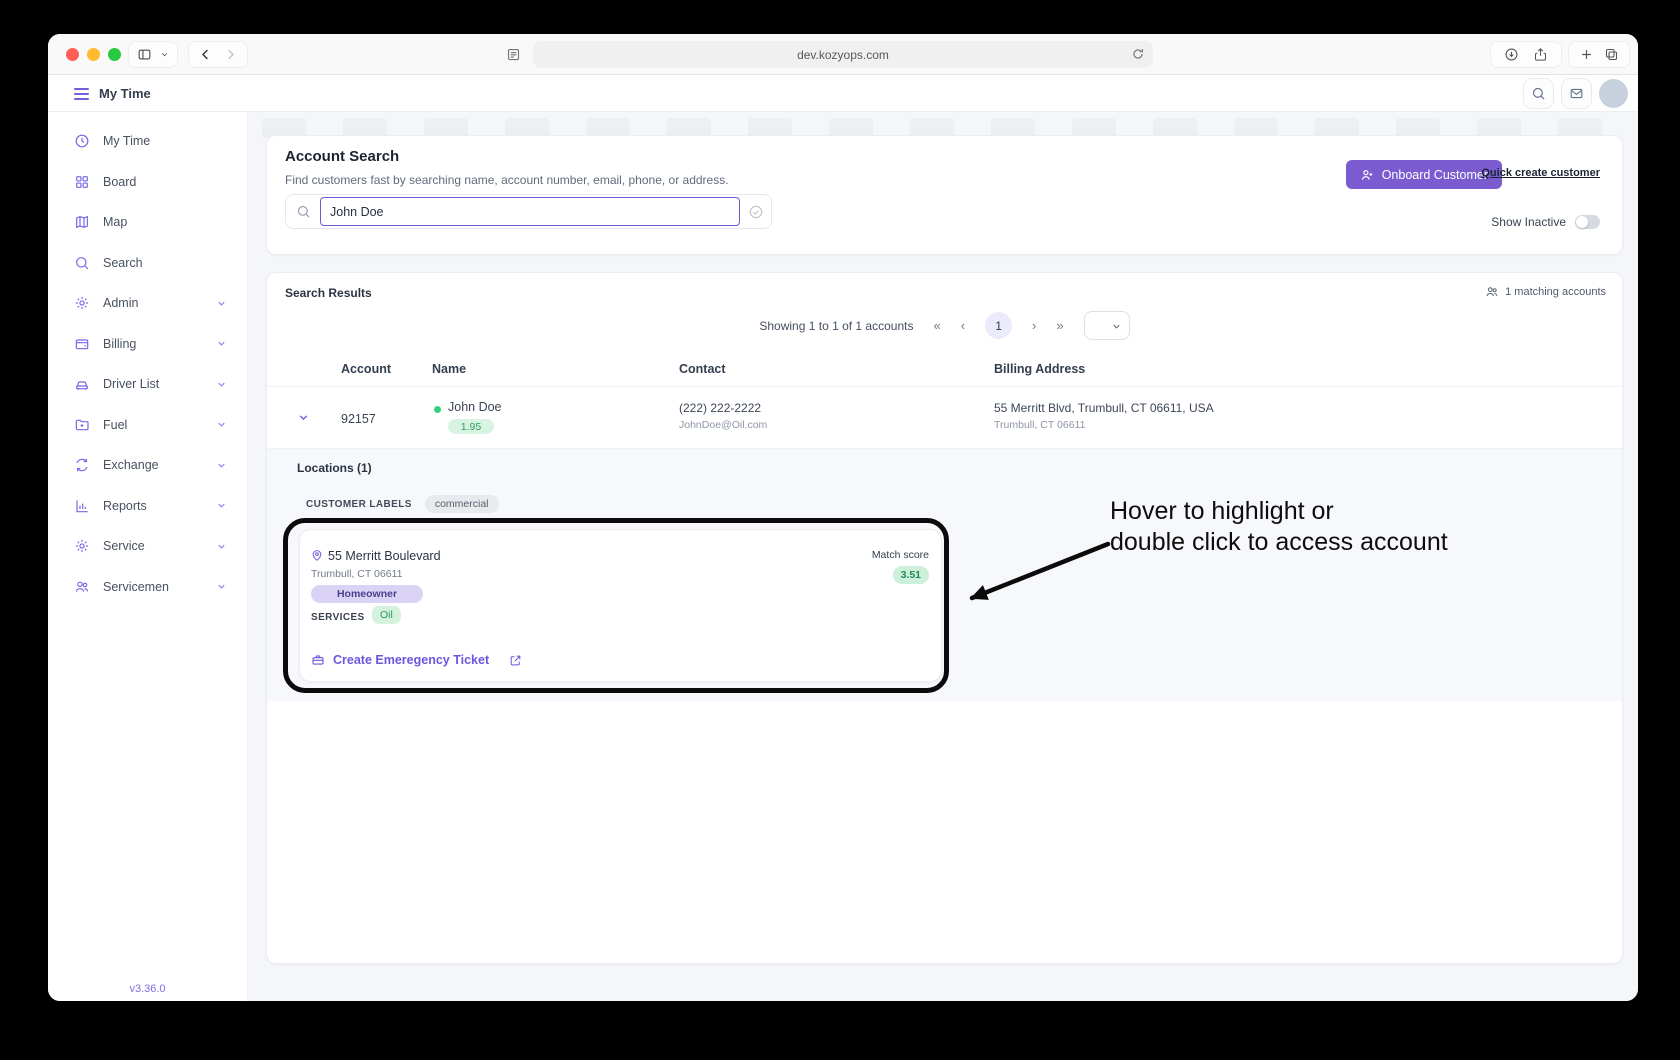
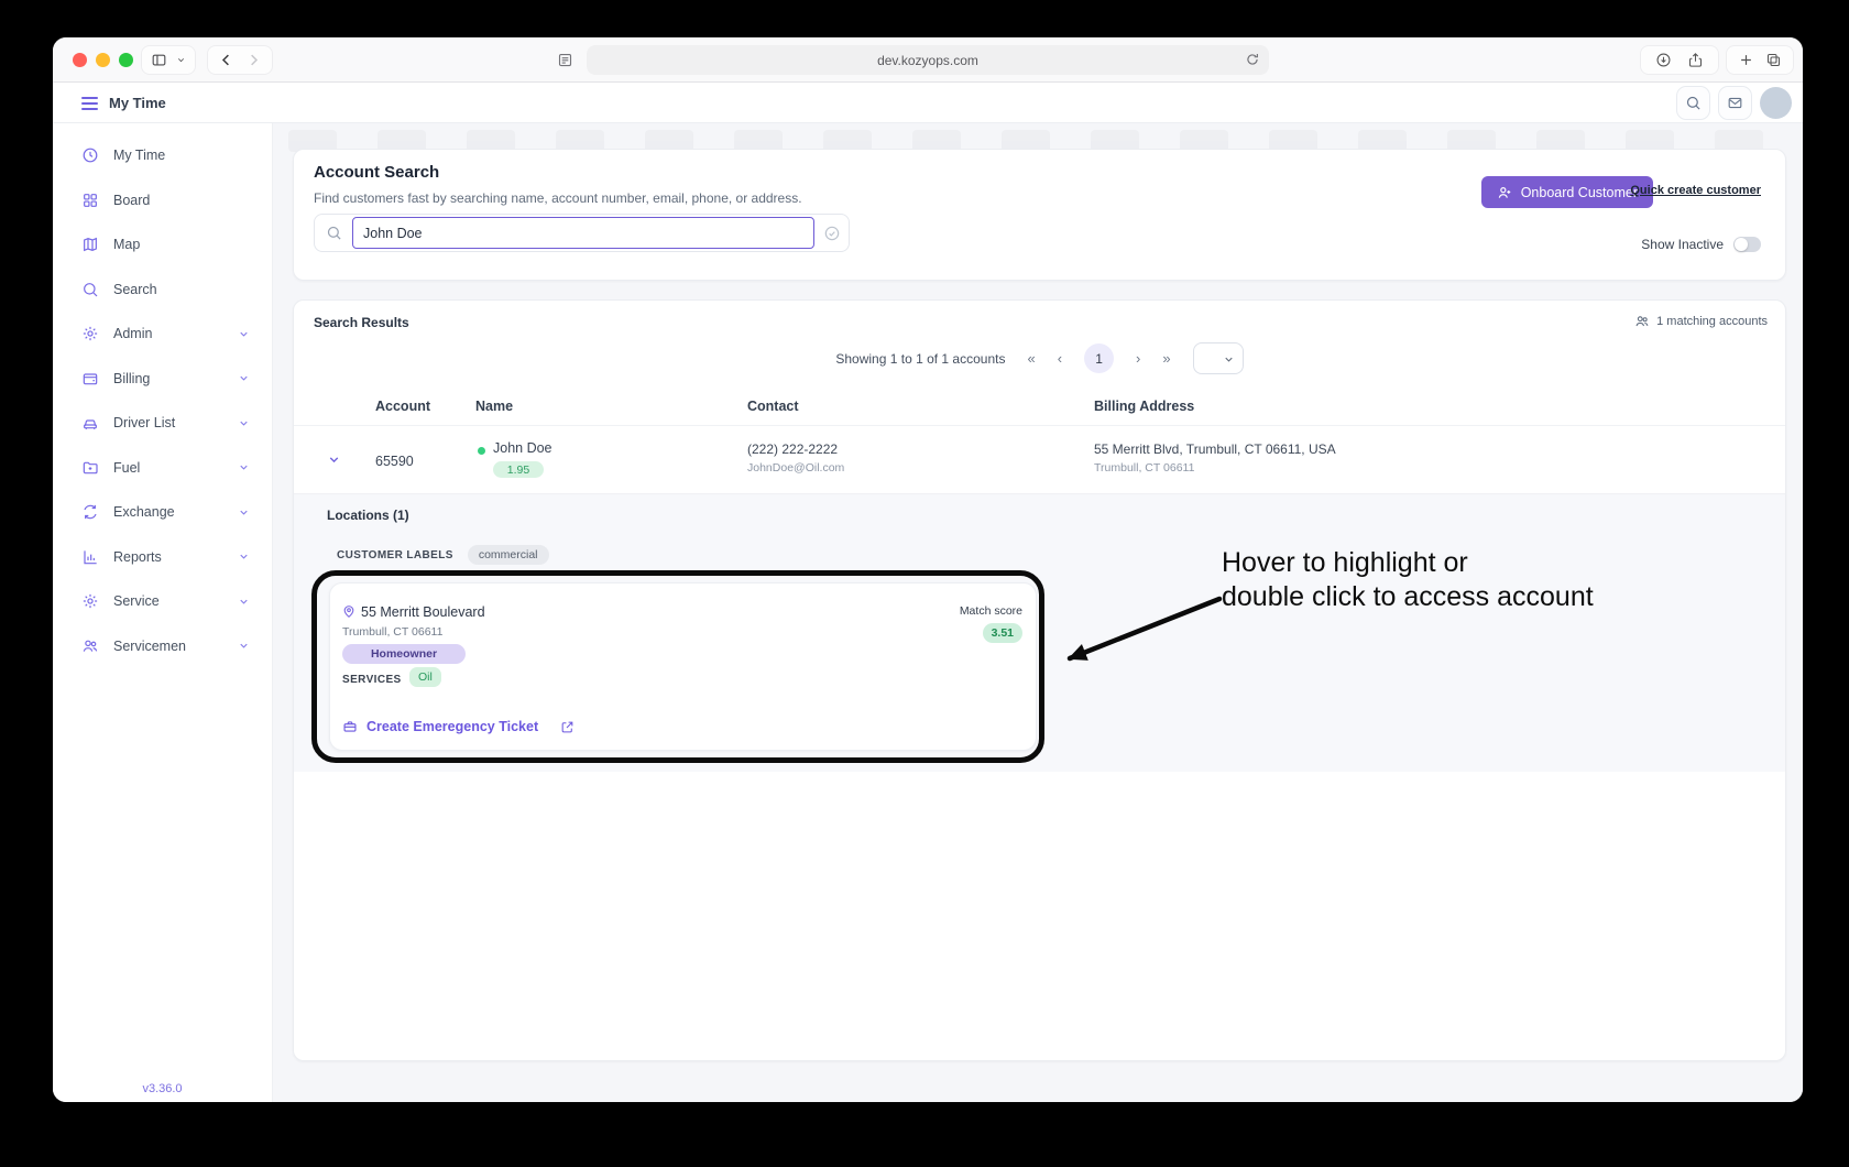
  dev.kozyops.com
  My Time
  My Time
  Board
  Map
  Search
  Admin
  Billing
  Driver List
  Fuel
  Exchange
  Reports
  Service
  Servicemen
  v3.36.0
  Account Search
  Find customers fast by searching name, account number, email, phone, or address.
  John Doe
  Onboard Customer
  Quick create customer
  Show Inactive
  Search Results
  1 matching accounts
  Showing 1 to 1 of 1 accounts
  «
  ‹
  1
  ›
  »
  Account
  Name
  Contact
  Billing Address
- 92157
+ 65590
  John Doe
  1.95
  (222) 222-2222
  JohnDoe@Oil.com
  55 Merritt Blvd, Trumbull, CT 06611, USA
  Trumbull, CT 06611
  Locations (1)
  CUSTOMER LABELS
  commercial
  55 Merritt Boulevard
  Trumbull, CT 06611
  Homeowner
  Match score
  3.51
  SERVICES
  Oil
  Create Emeregency Ticket
  Hover to highlight or
  double click to access account
